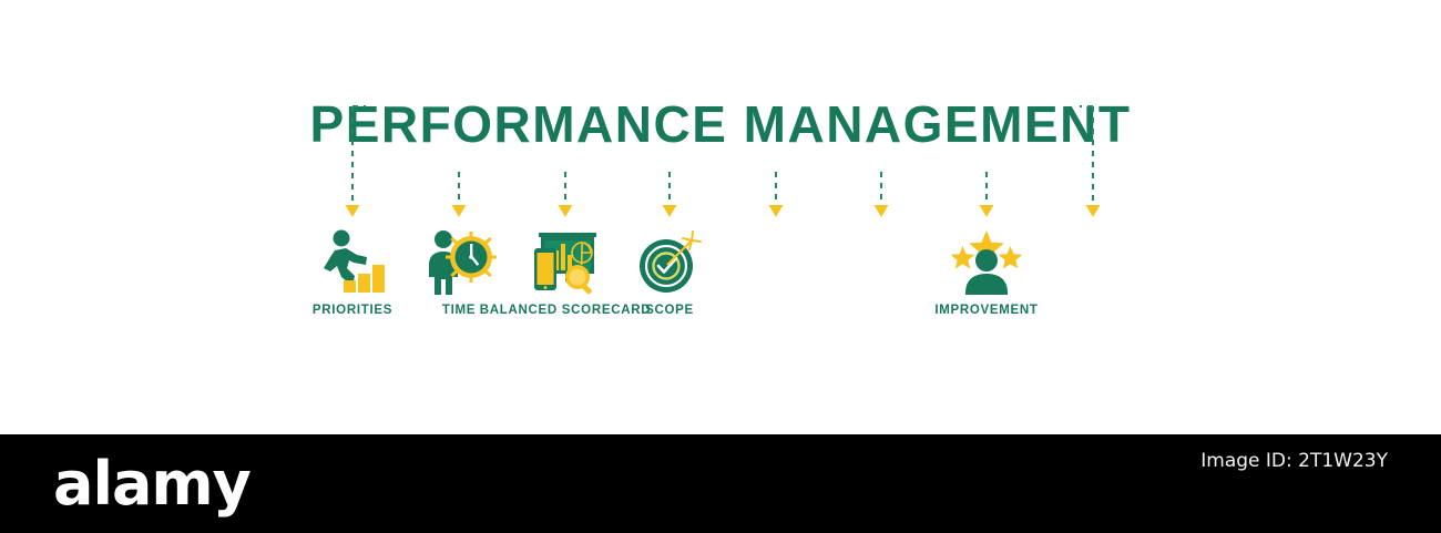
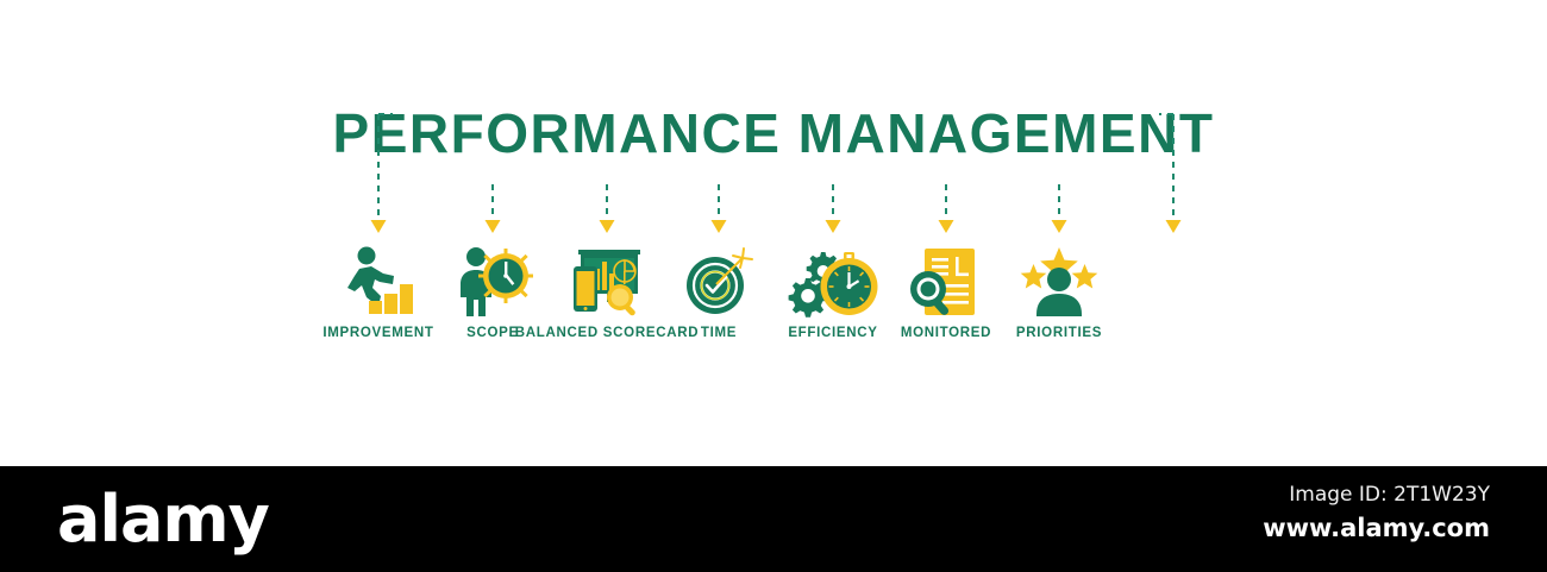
  PERFORMANCE MANAGEMENT
- PRIORITIES
+ IMPROVEMENT
- TIME
+ SCOPE
  BALANCED SCORECARD
- SCOPE
+ TIME
+ EFFICIENCY
+ MONITORED
- IMPROVEMENT
+ PRIORITIES
  alamy
  Image ID: 2T1W23Y
+ www.alamy.com
